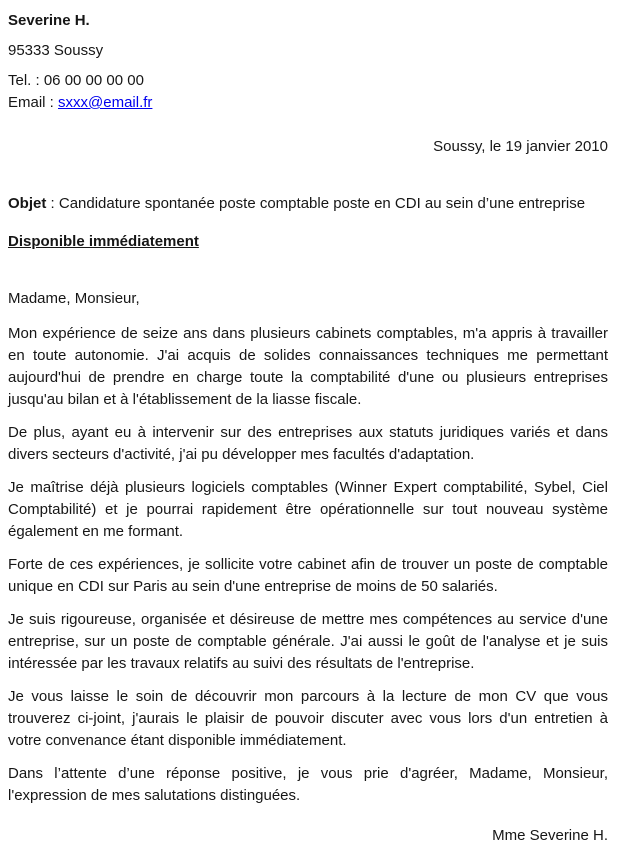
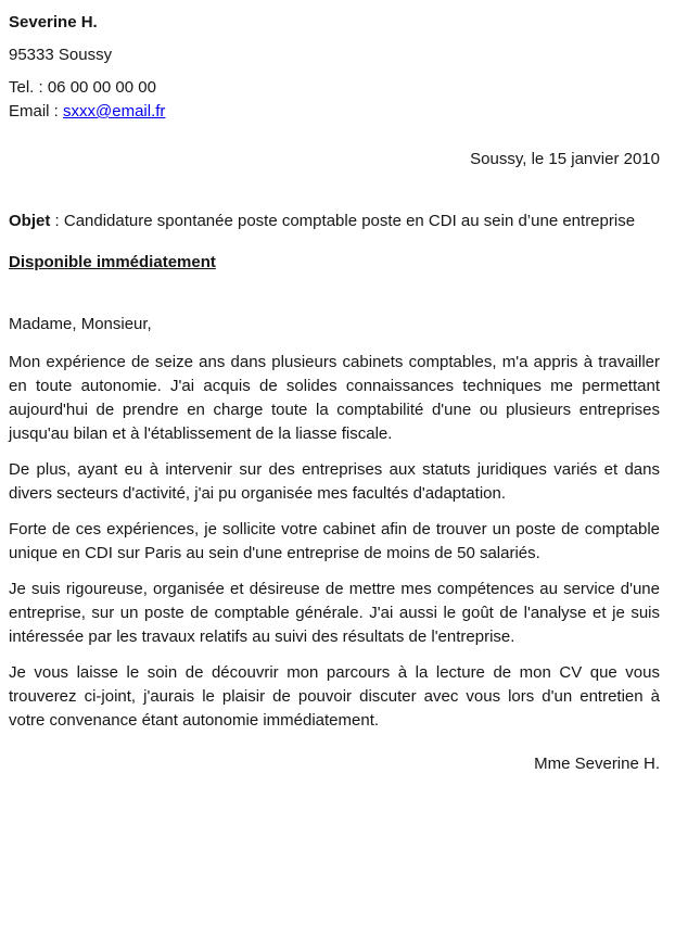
  Severine H.
  95333 Soussy
  Tel. : 06 00 00 00 00
  Email : sxxx@email.fr
- Soussy, le 19 janvier 2010
+ Soussy, le 15 janvier 2010
  Objet : Candidature spontanée poste comptable poste en CDI au sein d’une entreprise
  Disponible immédiatement
  Madame, Monsieur,
  Mon expérience de seize ans dans plusieurs cabinets comptables, m'a appris à travailler en toute autonomie. J'ai acquis de solides connaissances techniques me permettant aujourd'hui de prendre en charge toute la comptabilité d'une ou plusieurs entreprises jusqu'au bilan et à l'établissement de la liasse fiscale.
- De plus, ayant eu à intervenir sur des entreprises aux statuts juridiques variés et dans divers secteurs d'activité, j'ai pu développer mes facultés d'adaptation.
+ De plus, ayant eu à intervenir sur des entreprises aux statuts juridiques variés et dans divers secteurs d'activité, j'ai pu organisée mes facultés d'adaptation.
- Je maîtrise déjà plusieurs logiciels comptables (Winner Expert comptabilité, Sybel, Ciel Comptabilité) et je pourrai rapidement être opérationnelle sur tout nouveau système également en me formant.
  Forte de ces expériences, je sollicite votre cabinet afin de trouver un poste de comptable unique en CDI sur Paris au sein d'une entreprise de moins de 50 salariés.
  Je suis rigoureuse, organisée et désireuse de mettre mes compétences au service d'une entreprise, sur un poste de comptable générale. J'ai aussi le goût de l'analyse et je suis intéressée par les travaux relatifs au suivi des résultats de l'entreprise.
- Je vous laisse le soin de découvrir mon parcours à la lecture de mon CV que vous trouverez ci-joint, j'aurais le plaisir de pouvoir discuter avec vous lors d'un entretien à votre convenance étant disponible immédiatement.
+ Je vous laisse le soin de découvrir mon parcours à la lecture de mon CV que vous trouverez ci-joint, j'aurais le plaisir de pouvoir discuter avec vous lors d'un entretien à votre convenance étant autonomie immédiatement.
- Dans l’attente d’une réponse positive, je vous prie d'agréer, Madame, Monsieur, l'expression de mes salutations distinguées.
  Mme Severine H.
